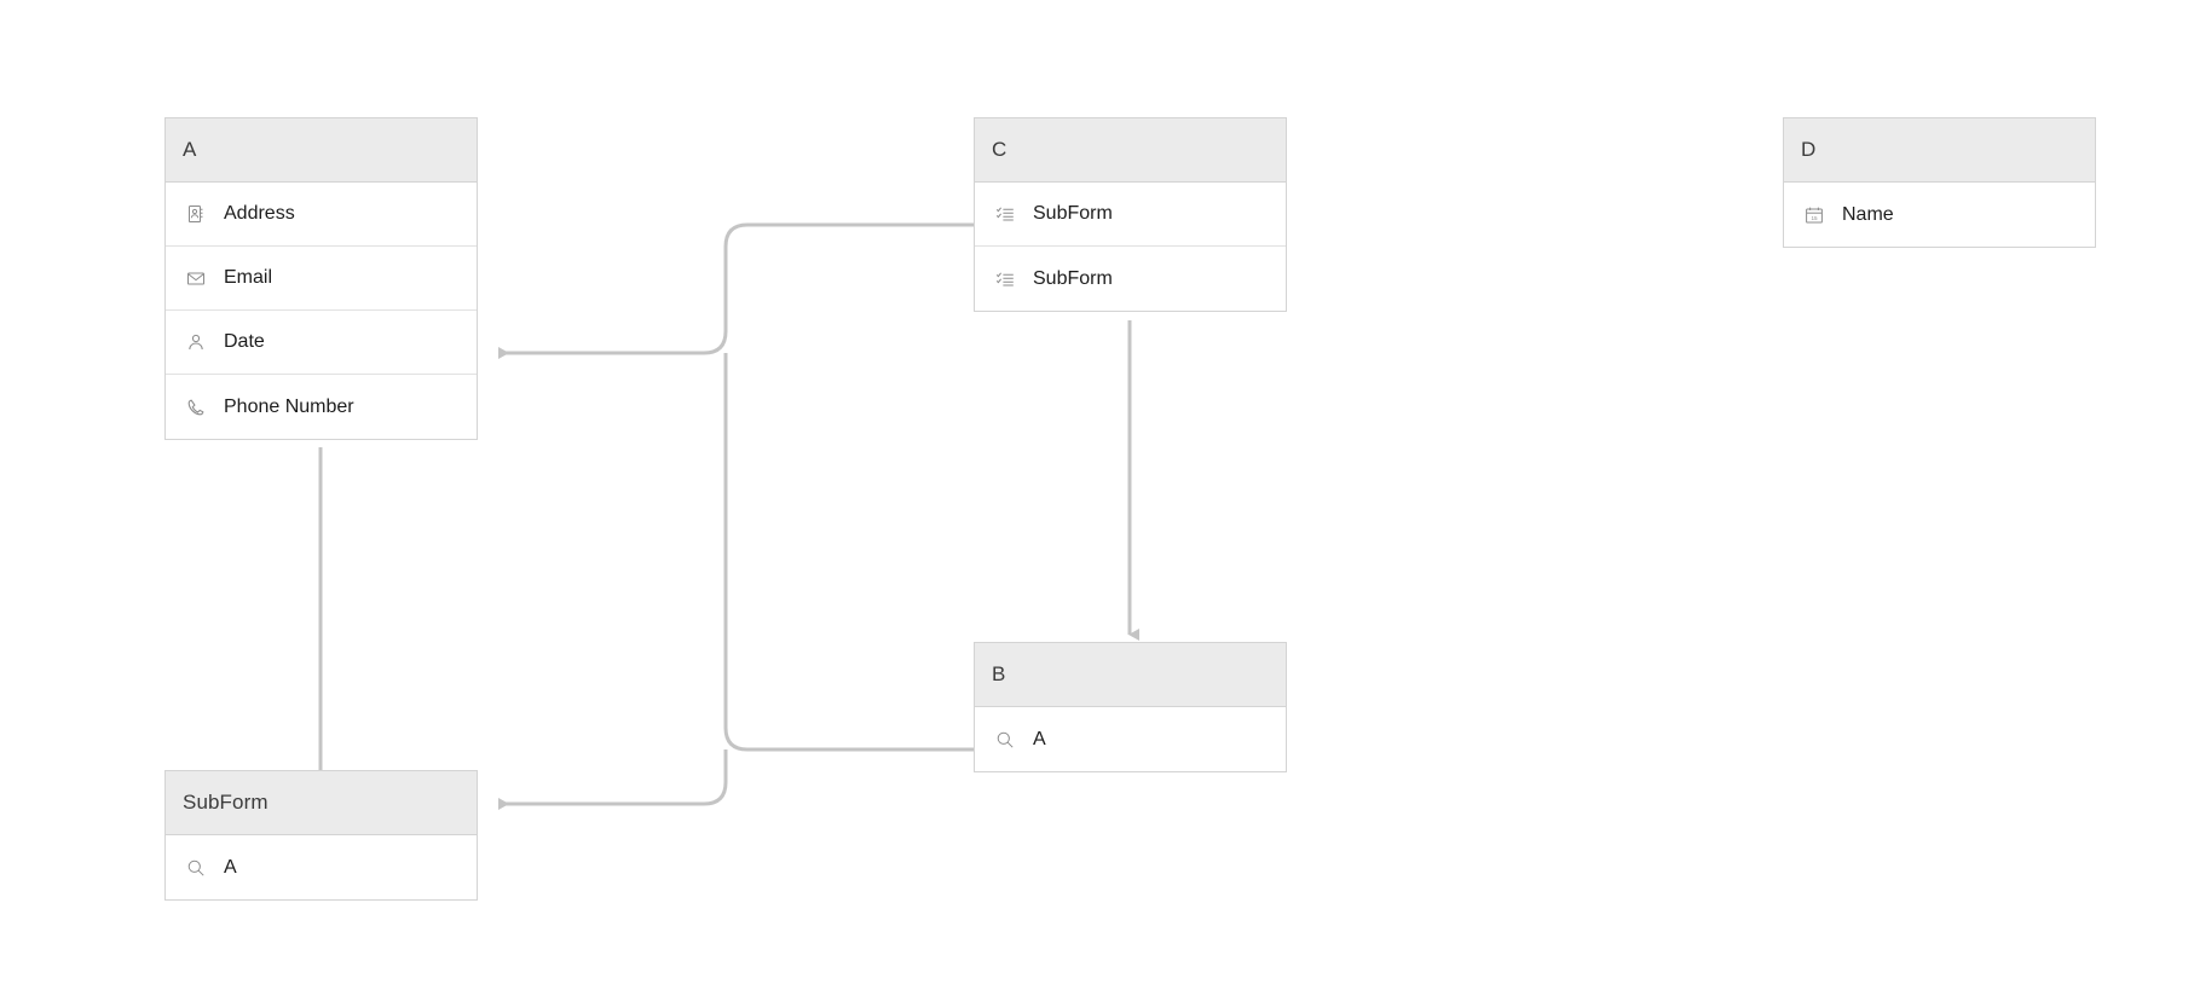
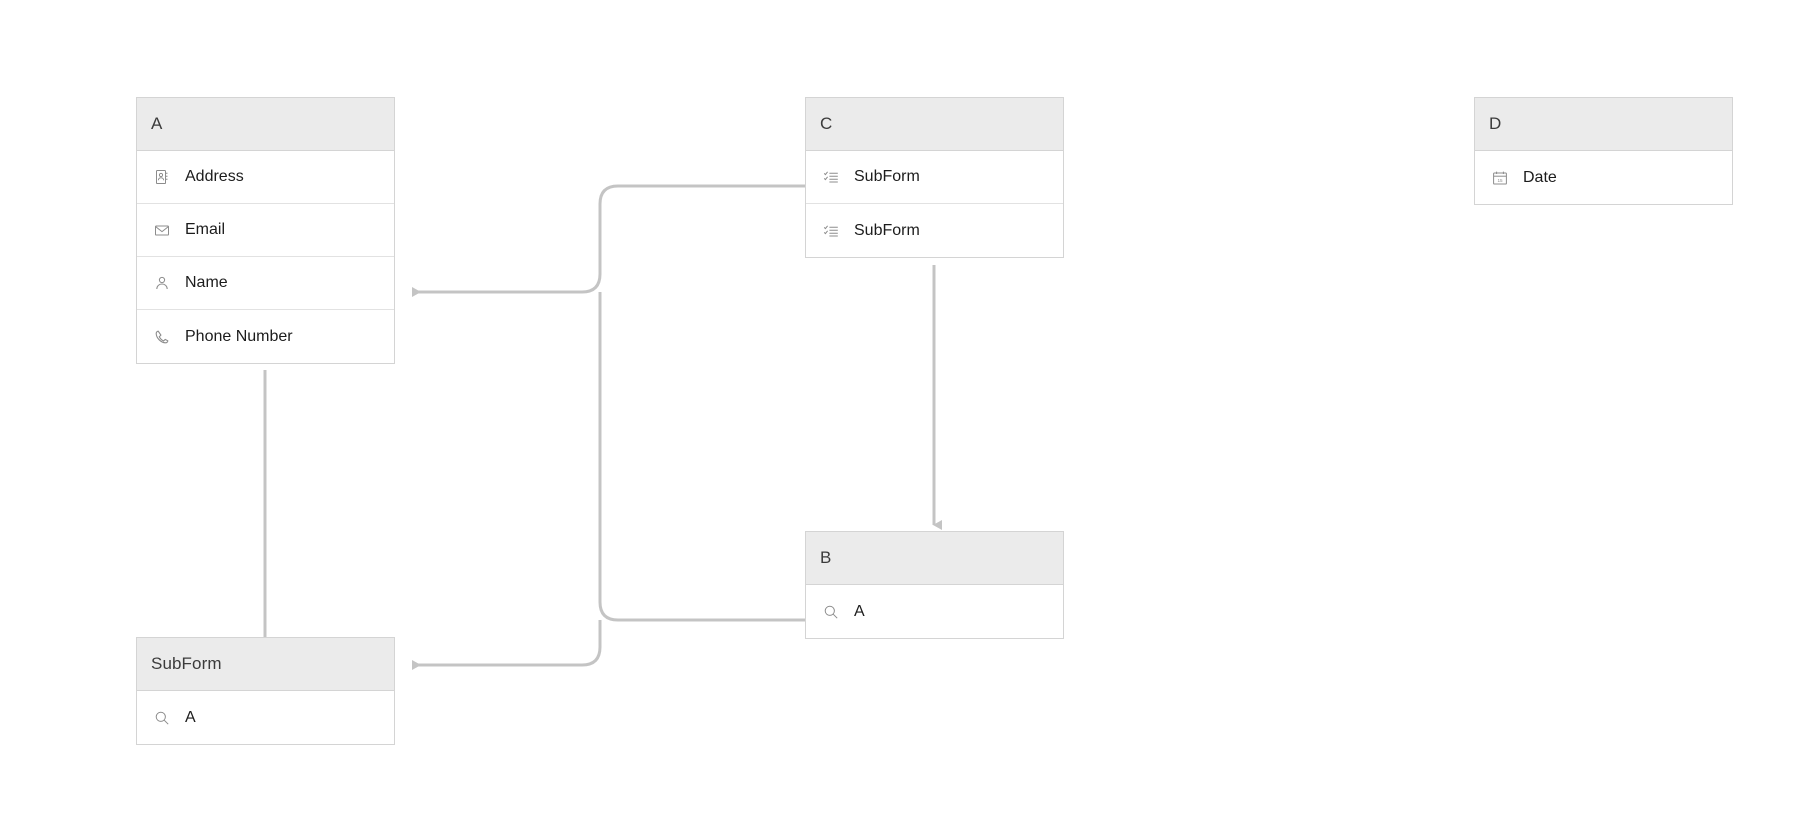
  A
  Address
  Email
- Date
+ Name
  Phone Number
  C
  SubForm
  SubForm
  D
- Name
+ Date
  B
  A
  SubForm
  A
